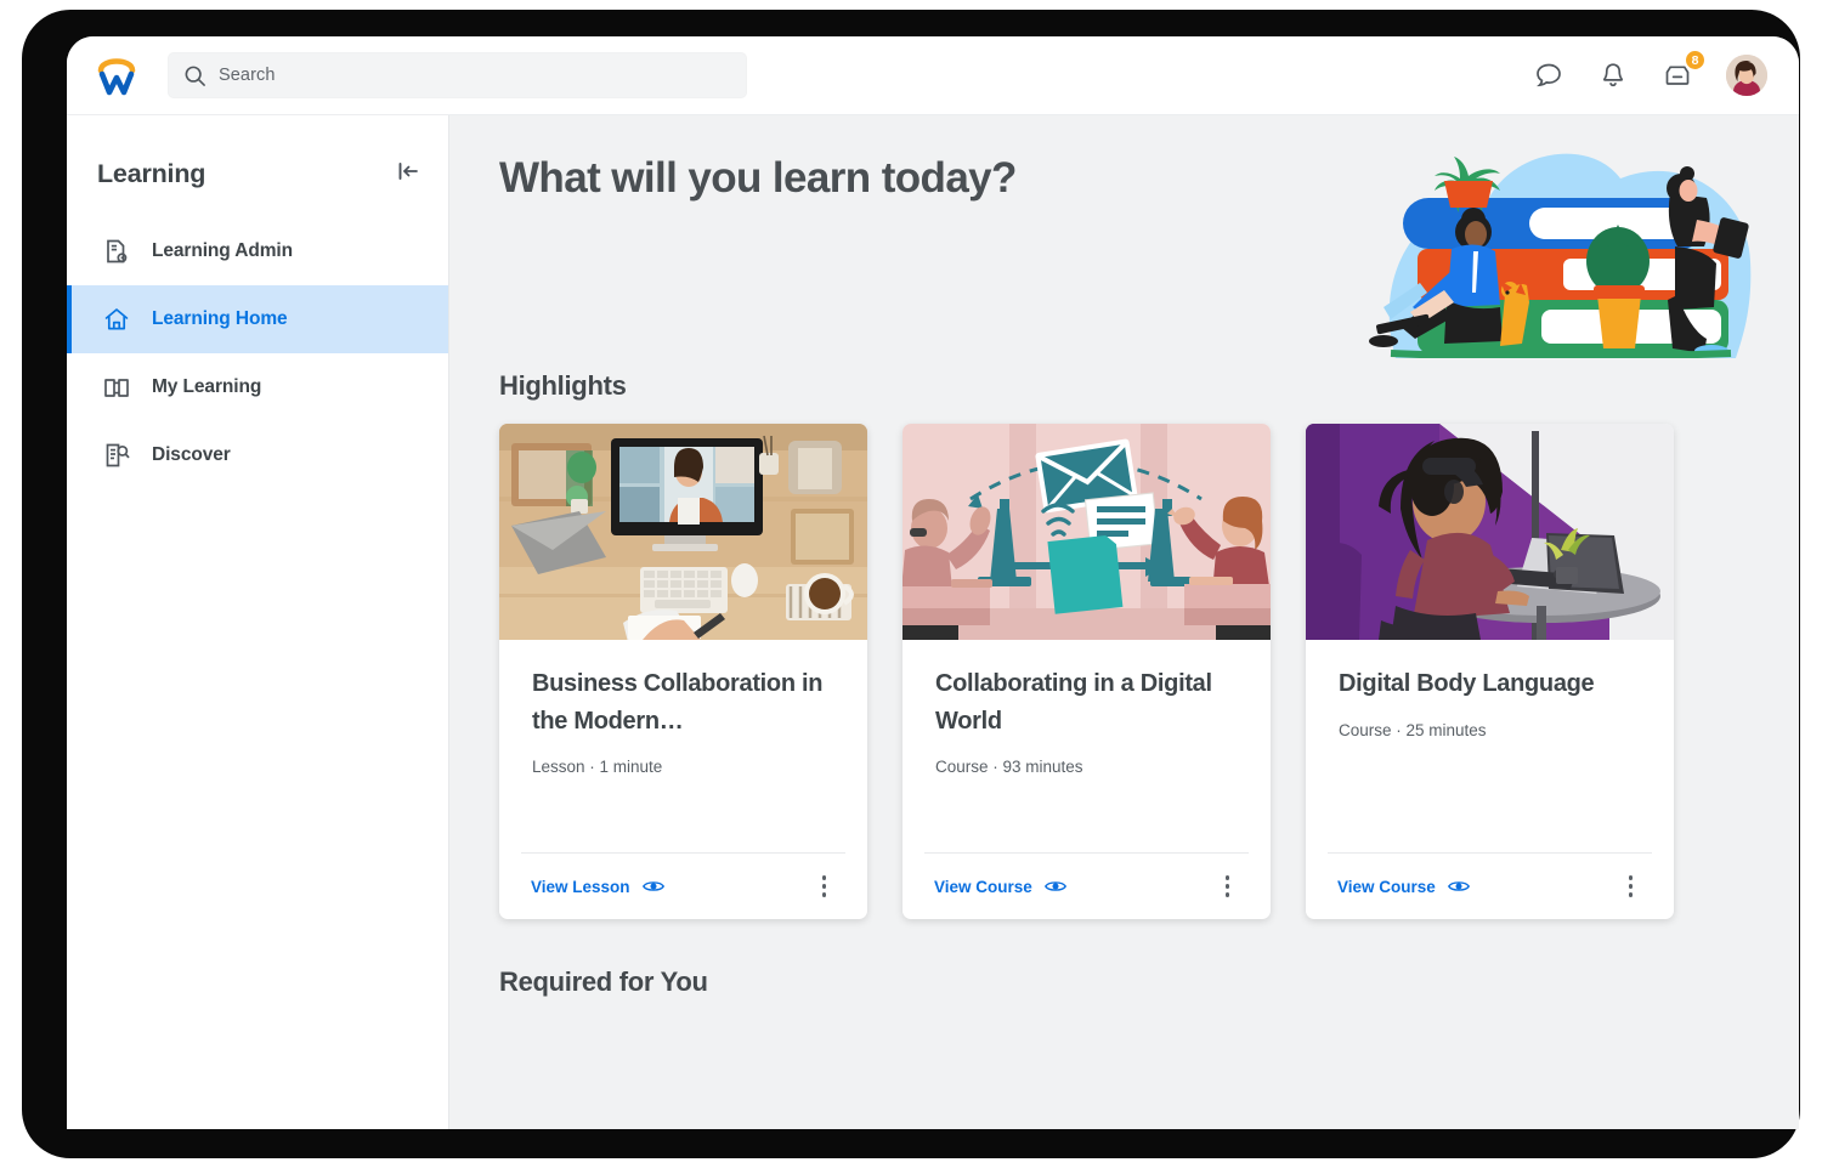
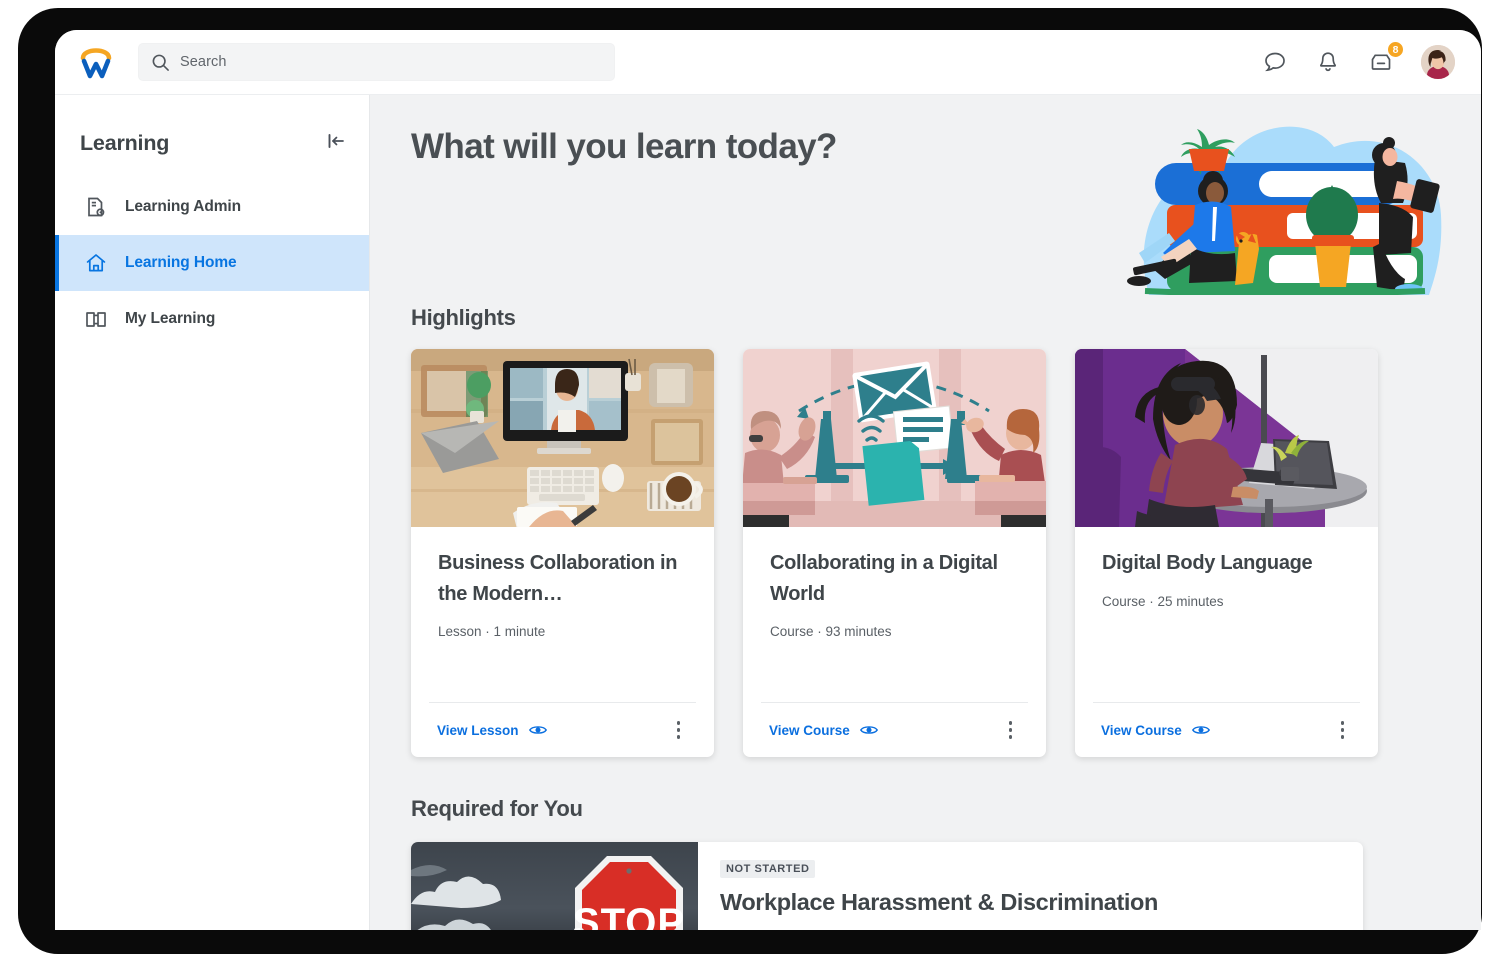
  Search
  8
  Learning
  Learning Admin
  Learning Home
  My Learning
- Discover
  What will you learn today?
  Highlights
  Business Collaboration in the Modern…
  Lesson · 1 minute
  View Lesson
  Collaborating in a Digital World
  Course · 93 minutes
  View Course
  Digital Body Language
  Course · 25 minutes
  View Course
  Required for You
+ STOP
+ NOT STARTED
+ Workplace Harassment & Discrimination
